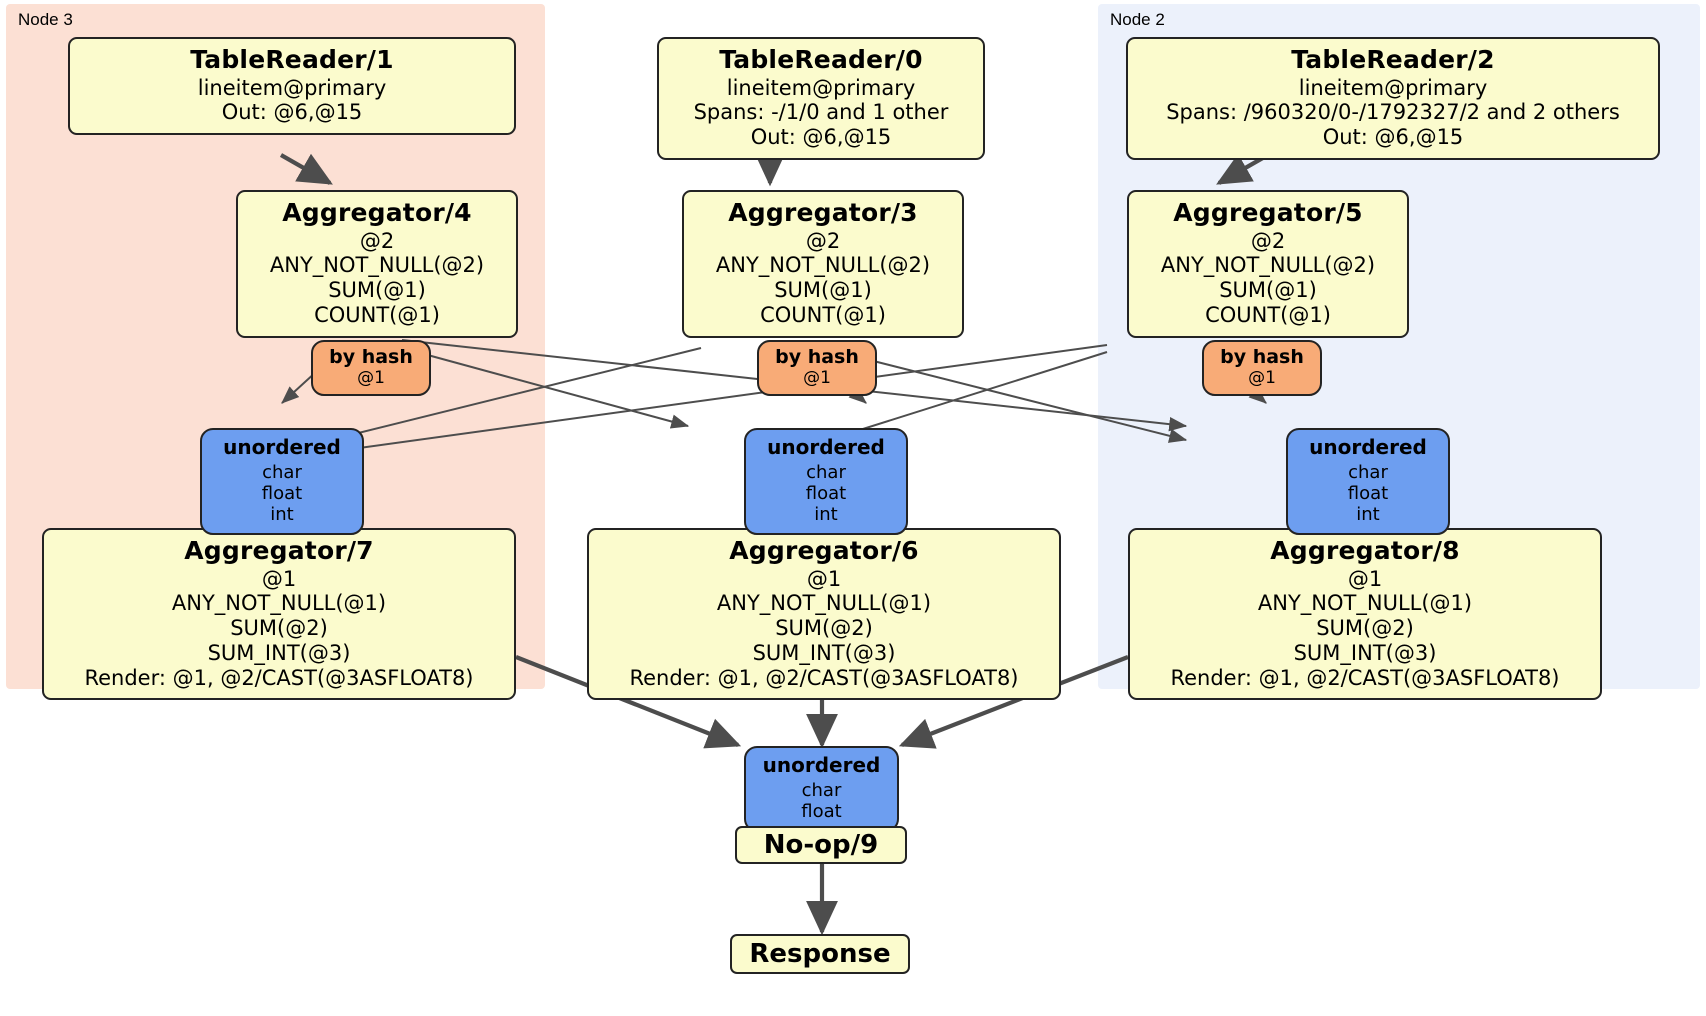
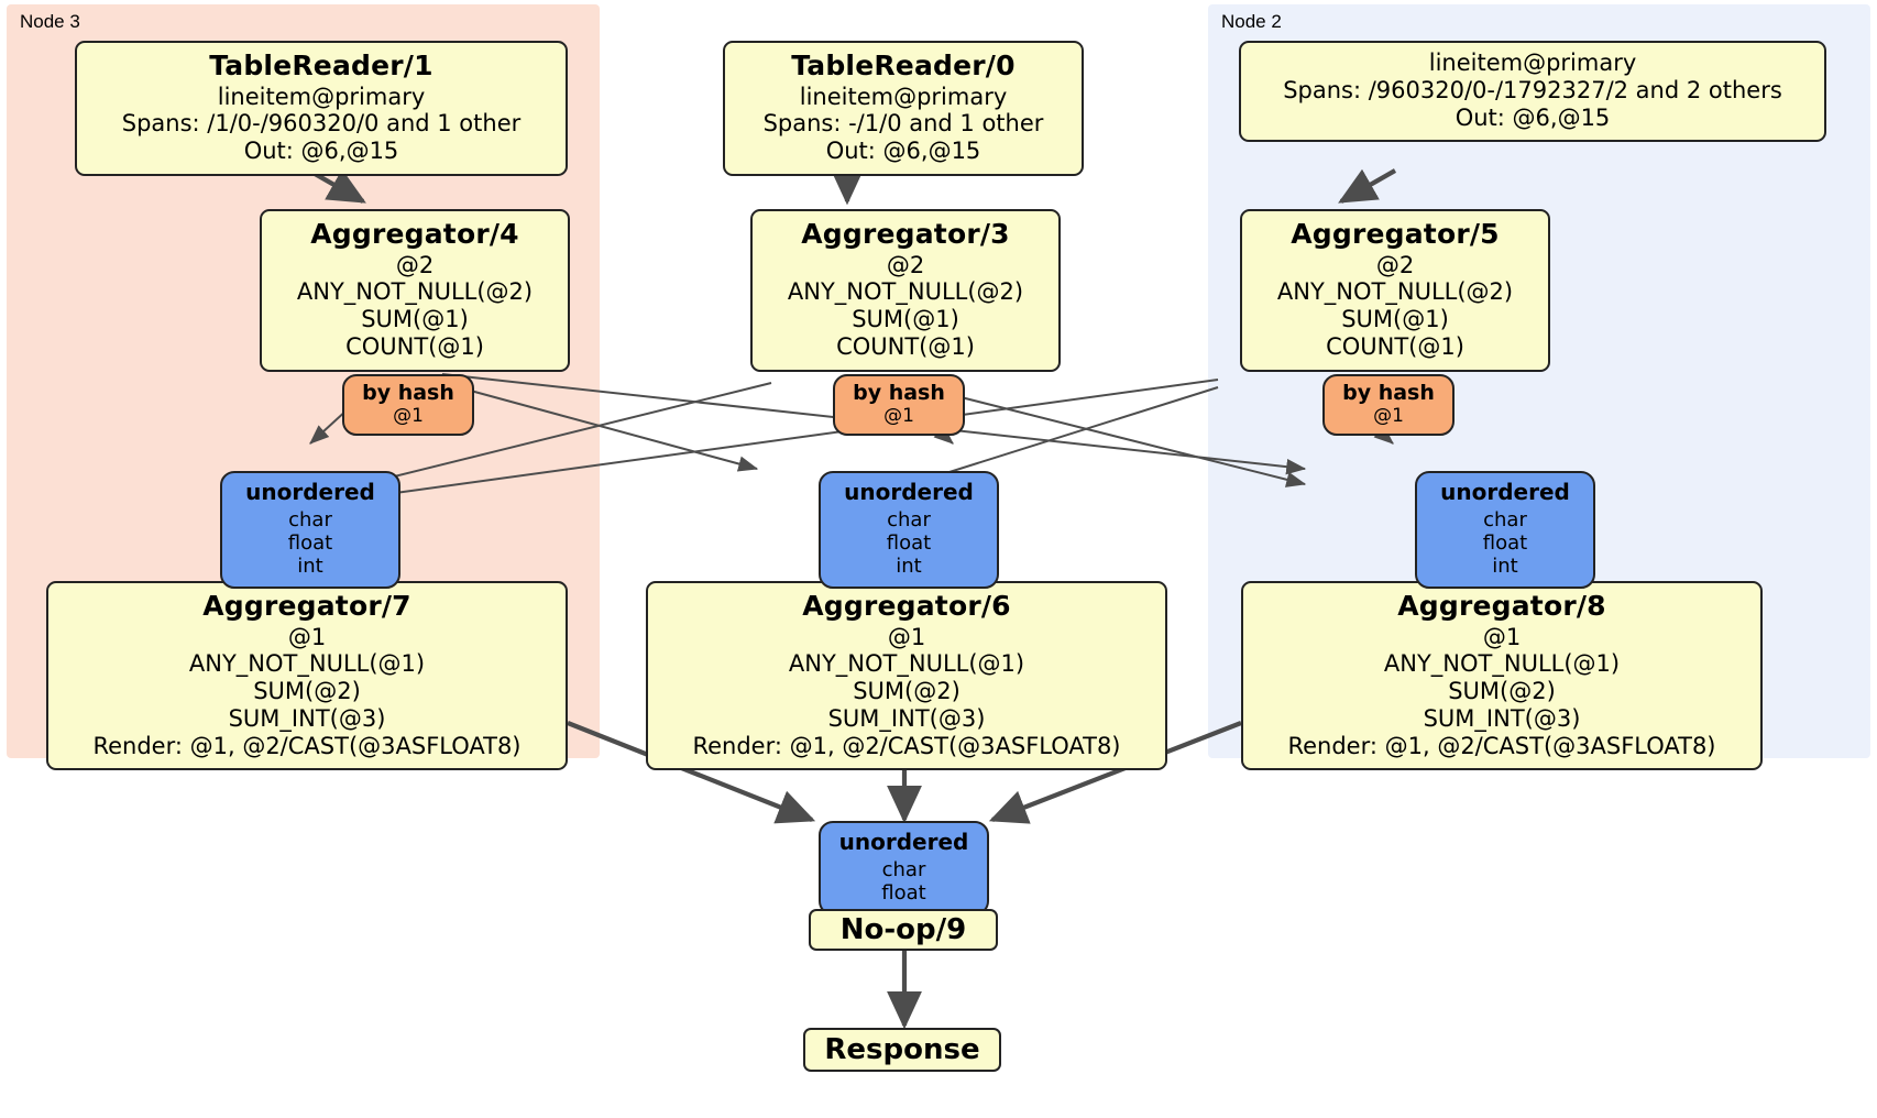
  Node 3
  Node 2
  TableReader/1
  lineitem@primary
+ Spans: /1/0-/960320/0 and 1 other
  Out: @6,@15
  TableReader/0
  lineitem@primary
  Spans: -/1/0 and 1 other
  Out: @6,@15
- TableReader/2
  lineitem@primary
  Spans: /960320/0-/1792327/2 and 2 others
  Out: @6,@15
  Aggregator/4
  @2
  ANY_NOT_NULL(@2)
  SUM(@1)
  COUNT(@1)
  Aggregator/3
  @2
  ANY_NOT_NULL(@2)
  SUM(@1)
  COUNT(@1)
  Aggregator/5
  @2
  ANY_NOT_NULL(@2)
  SUM(@1)
  COUNT(@1)
  by hash
  @1
  by hash
  @1
  by hash
  @1
  unordered
  char
  float
  int
  unordered
  char
  float
  int
  unordered
  char
  float
  int
  Aggregator/7
  @1
  ANY_NOT_NULL(@1)
  SUM(@2)
  SUM_INT(@3)
  Render: @1, @2/CAST(@3ASFLOAT8)
  Aggregator/6
  @1
  ANY_NOT_NULL(@1)
  SUM(@2)
  SUM_INT(@3)
  Render: @1, @2/CAST(@3ASFLOAT8)
  Aggregator/8
  @1
  ANY_NOT_NULL(@1)
  SUM(@2)
  SUM_INT(@3)
  Render: @1, @2/CAST(@3ASFLOAT8)
  unordered
  char
  float
  No-op/9
  Response
